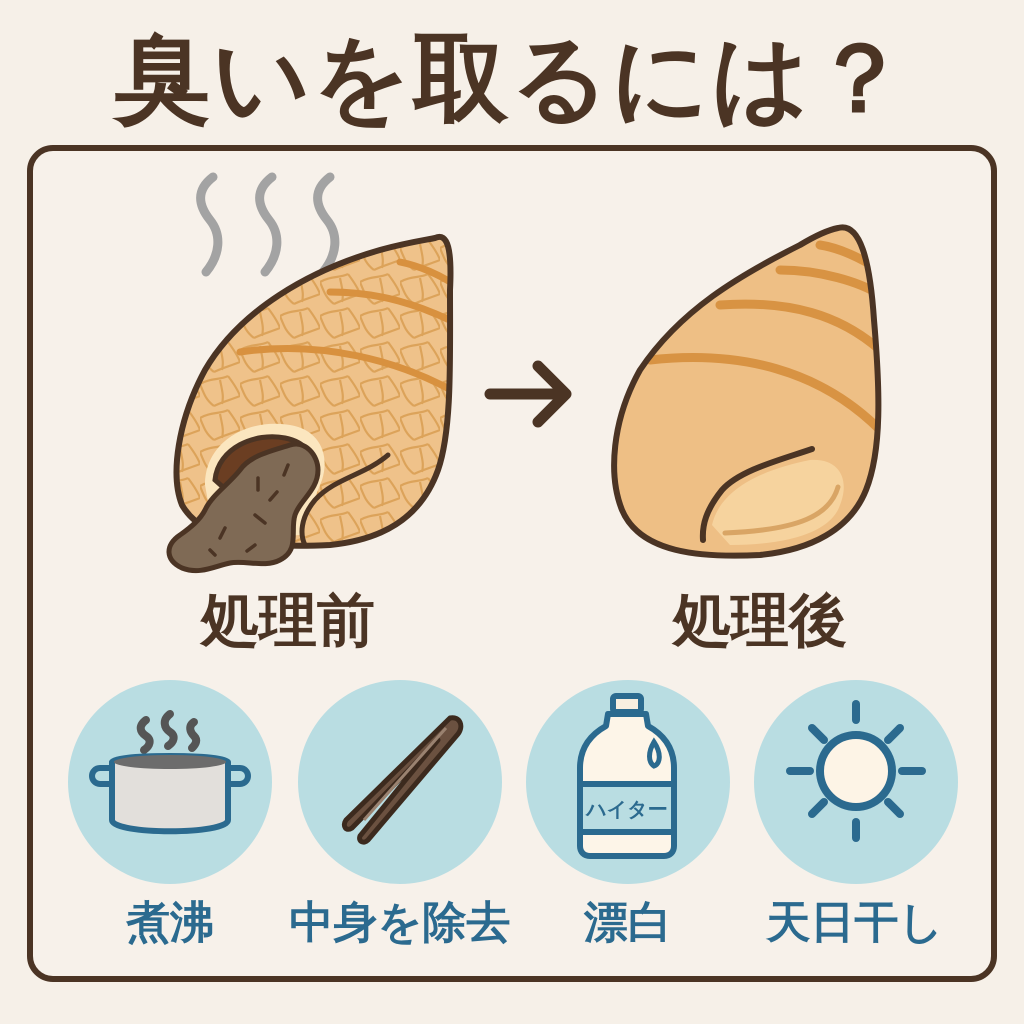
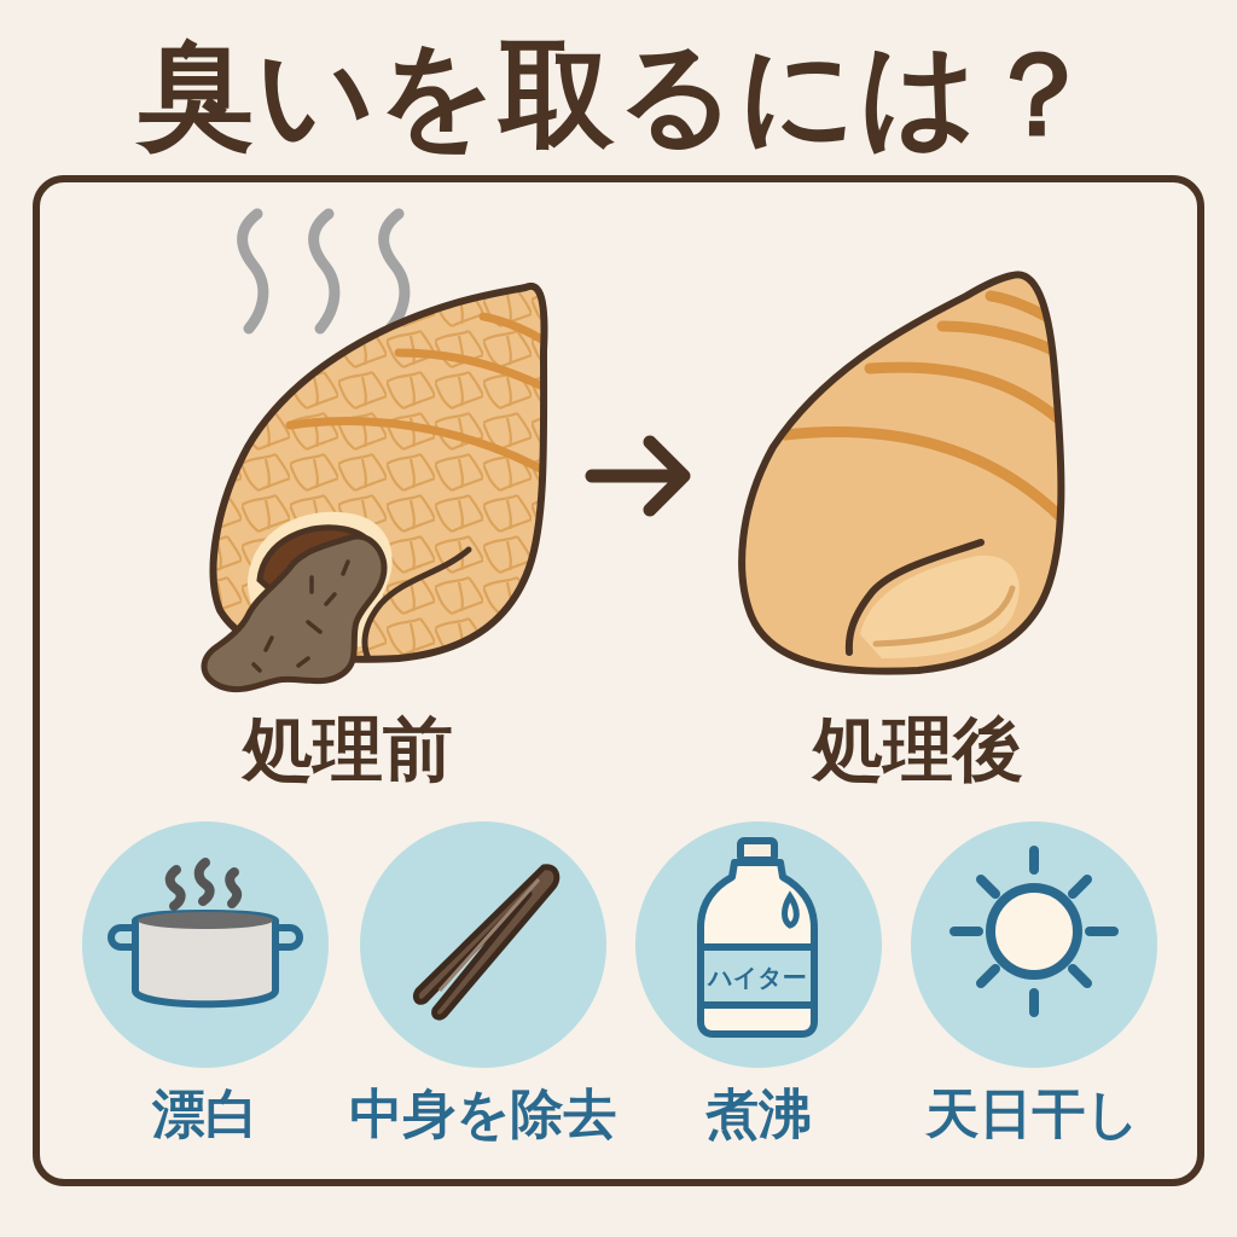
  臭いを取るには？
  処理前
  処理後
- 煮沸
+ 漂白
  中身を除去
  ハイター
- 漂白
+ 煮沸
  天日干し
